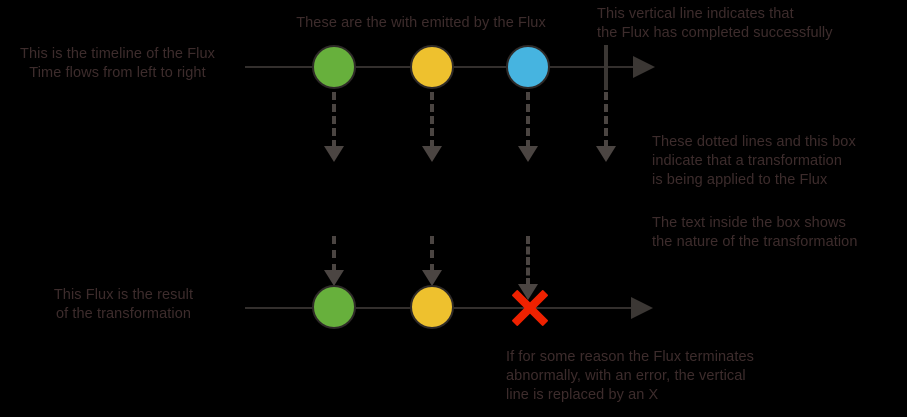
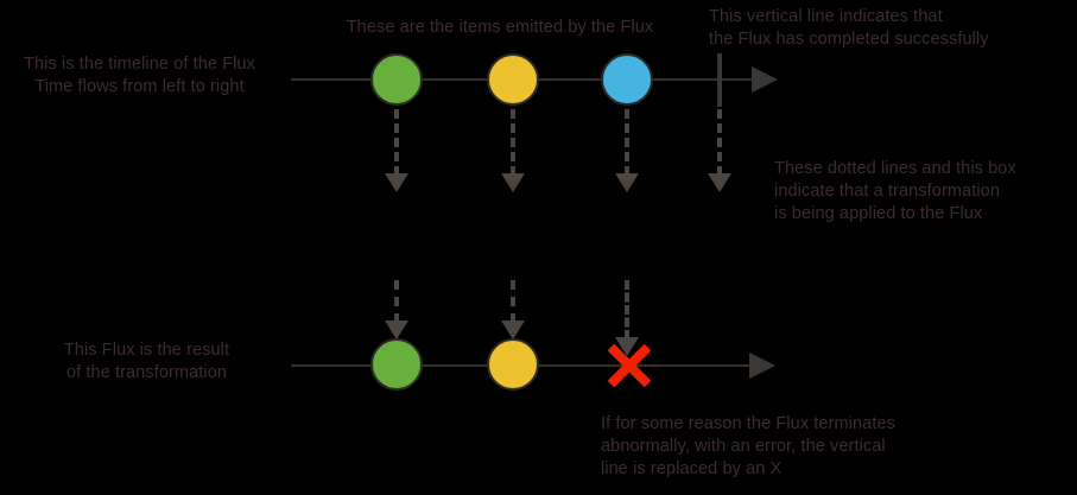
  This is the timeline of the Flux
  Time flows from left to right
- These are the with emitted by the Flux
+ These are the items emitted by the Flux
  This vertical line indicates that
  the Flux has completed successfully
  These dotted lines and this box
  indicate that a transformation
  is being applied to the Flux
- The text inside the box shows
- the nature of the transformation
  This Flux is the result
  of the transformation
  If for some reason the Flux terminates
  abnormally, with an error, the vertical
  line is replaced by an X
